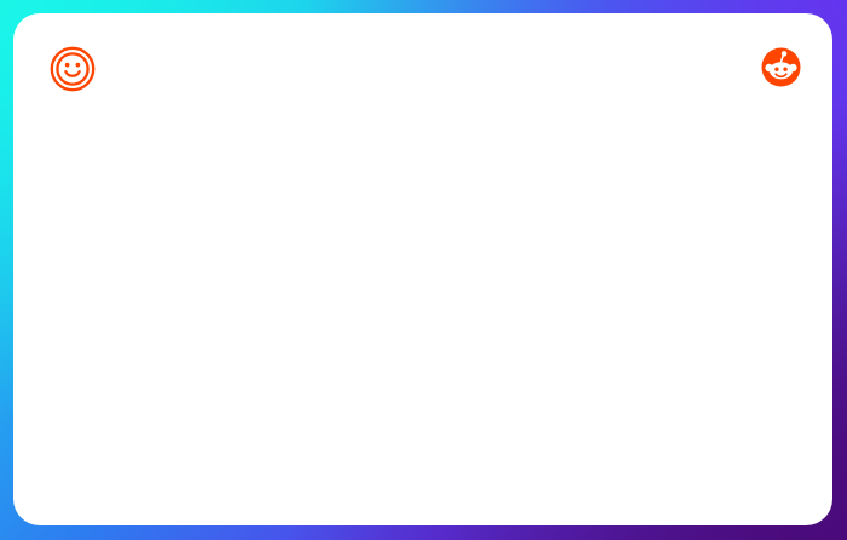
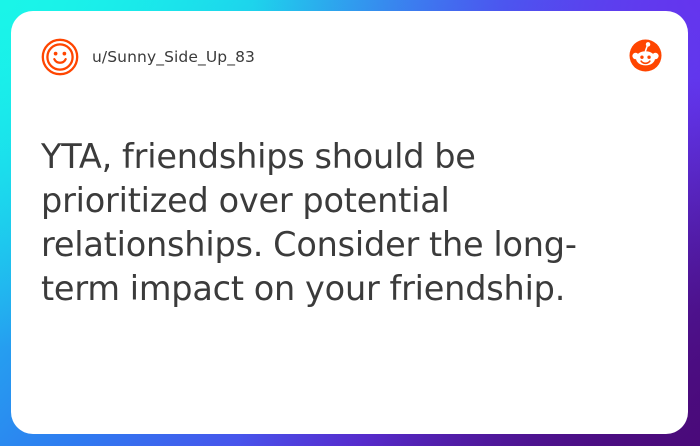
+ u/Sunny_Side_Up_83
+ YTA, friendships should be prioritized over potential relationships. Consider the long-term impact on your friendship.
